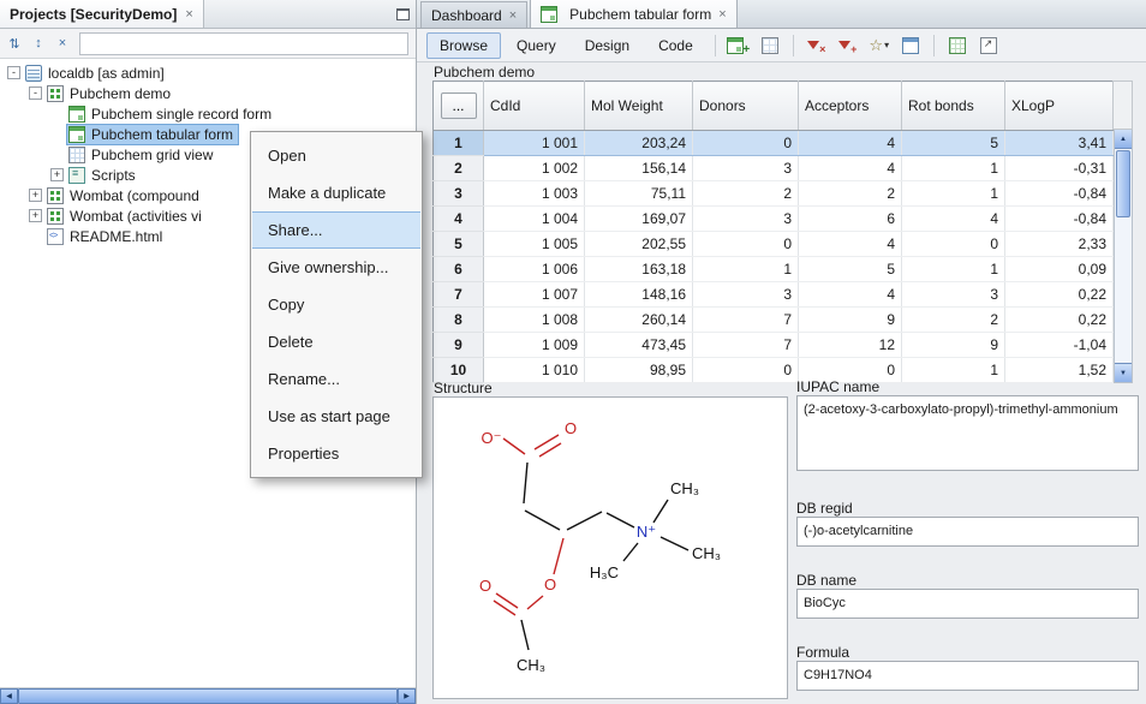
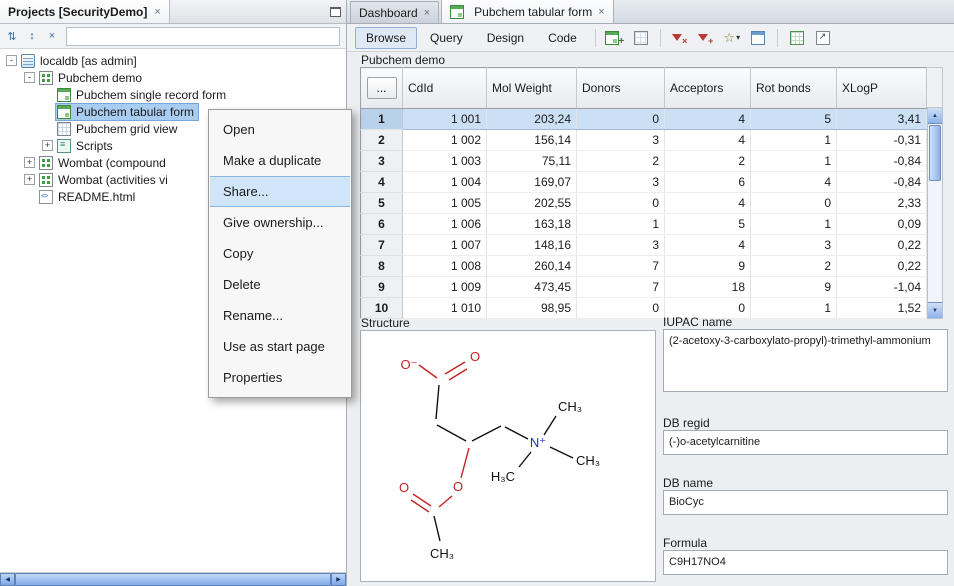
  Projects [SecurityDemo]
  ×
  ⇅
  ↕
  ×
  -
  localdb [as admin]
  -
  Pubchem demo
  Pubchem single record form
  Pubchem tabular form
  Pubchem grid view
  +
  Scripts
  +
  Wombat (compound
  +
  Wombat (activities vi
  README.html
  Open
  Make a duplicate
  Share...
  Give ownership...
  Copy
  Delete
  Rename...
  Use as start page
  Properties
  Dashboard
  ×
  Pubchem tabular form
  ×
  Browse
  Query
  Design
  Code
  +
  ×
  +
  ☆
  ▾
  Pubchem demo
  ...	CdId	Mol Weight	Donors	Acceptors	Rot bonds	XLogP
  1	1 001	203,24	0	4	5	3,41
  2	1 002	156,14	3	4	1	-0,31
  3	1 003	75,11	2	2	1	-0,84
  4	1 004	169,07	3	6	4	-0,84
  5	1 005	202,55	0	4	0	2,33
  6	1 006	163,18	1	5	1	0,09
  7	1 007	148,16	3	4	3	0,22
  8	1 008	260,14	7	9	2	0,22
- 9	1 009	473,45	7	12	9	-1,04
+ 9	1 009	473,45	7	18	9	-1,04
  10	1 010	98,95	0	0	1	1,52
  Structure
  O⁻
  O
  N⁺
  CH₃
  CH₃
  H₃C
  O
  O
  CH₃
  IUPAC name
  (2-acetoxy-3-carboxylato-propyl)-trimethyl-ammonium
  DB regid
  (-)o-acetylcarnitine
  DB name
  BioCyc
  Formula
  C9H17NO4
